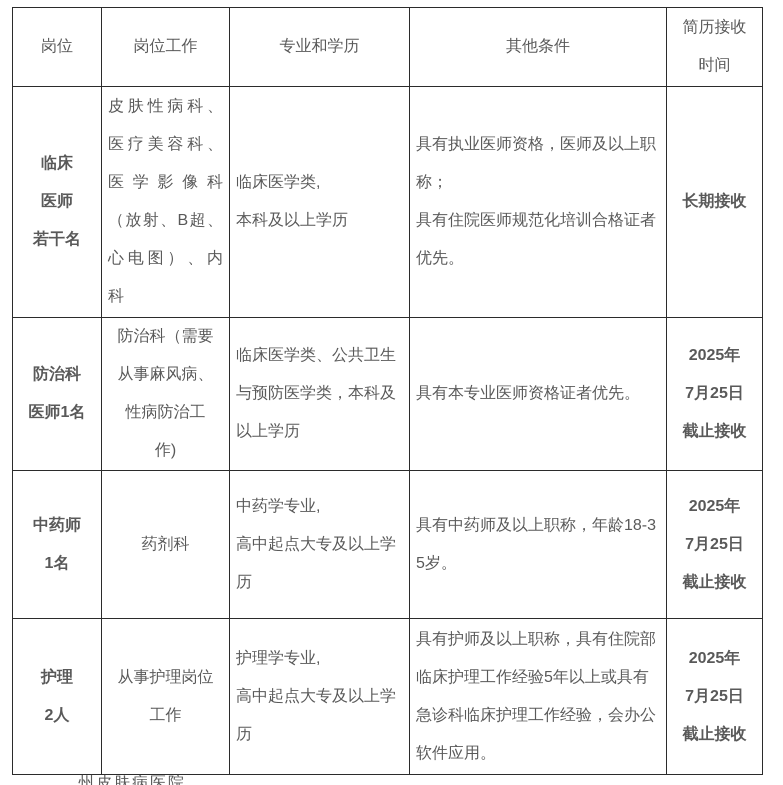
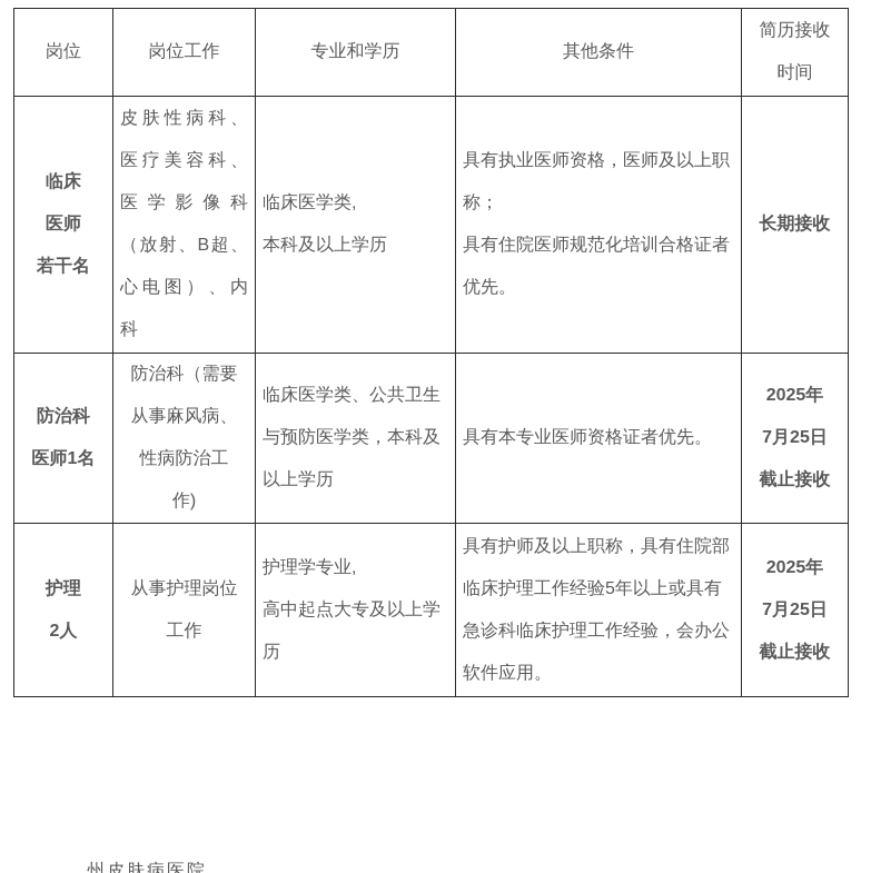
  岗位	岗位工作	专业和学历	其他条件	简历接收 时间
  临床 医师 若干名	皮肤性病科、 医疗美容科、 医学影像科 （放射、B超、 心电图）、内 科	临床医学类, 本科及以上学历	具有执业医师资格，医师及以上职 称； 具有住院医师规范化培训合格证者 优先。	长期接收
  防治科 医师1名	防治科（需要 从事麻风病、 性病防治工 作)	临床医学类、公共卫生 与预防医学类，本科及 以上学历	具有本专业医师资格证者优先。	2025年 7月25日 截止接收
- 中药师 1名	药剂科	中药学专业, 高中起点大专及以上学 历	具有中药师及以上职称，年龄18-3 5岁。	2025年 7月25日 截止接收
  护理 2人	从事护理岗位 工作	护理学专业, 高中起点大专及以上学 历	具有护师及以上职称，具有住院部 临床护理工作经验5年以上或具有 急诊科临床护理工作经验，会办公 软件应用。	2025年 7月25日 截止接收
  州皮肤病医院
